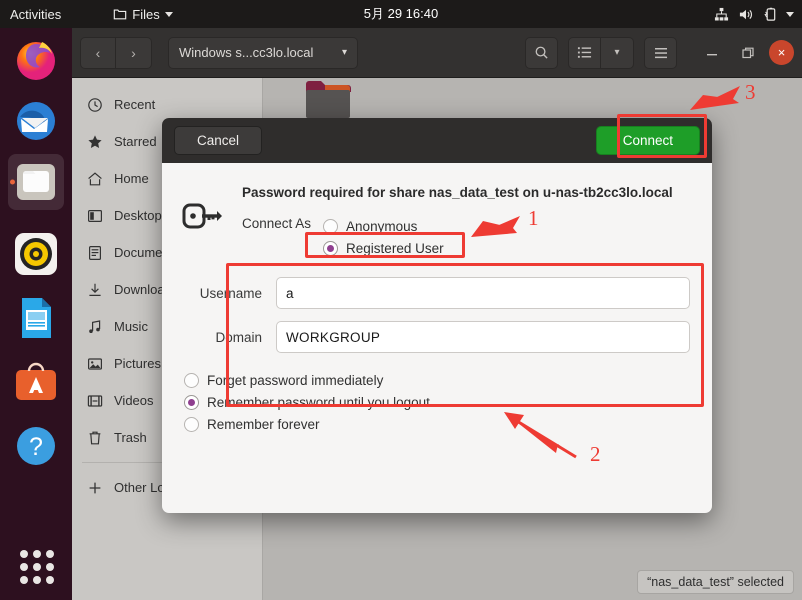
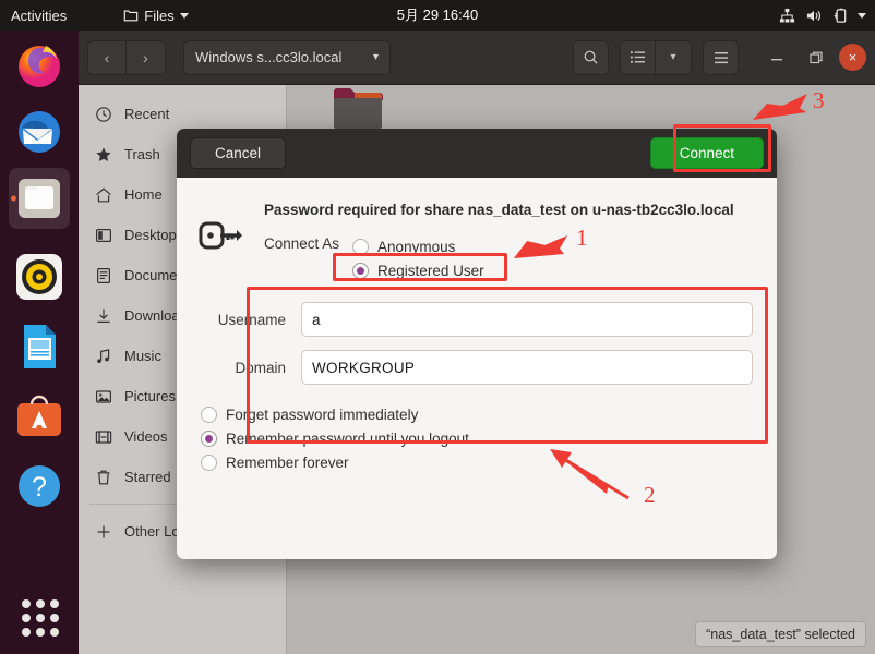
  Activities
  Files
  5月 29 16:40
  ?
  ‹
  ›
  Windows s...cc3lo.local
  ▾
  ▾
  ×
  Recent
- Starred
+ Trash
  Home
  Desktop
  Downloa
  Music
  Pictures
  Videos
- Trash
+ Starred
  “nas_data_test” selected
  Cancel
  Connect
  Password required for share nas_data_test on u-nas-tb2cc3lo.local
  Connect As
  Anonymous
  Registered User
  Username
  a
  Domain
  WORKGROUP
  Forget password immediately
  Remember password until you logout
  Remember forever
  1
  2
  3
